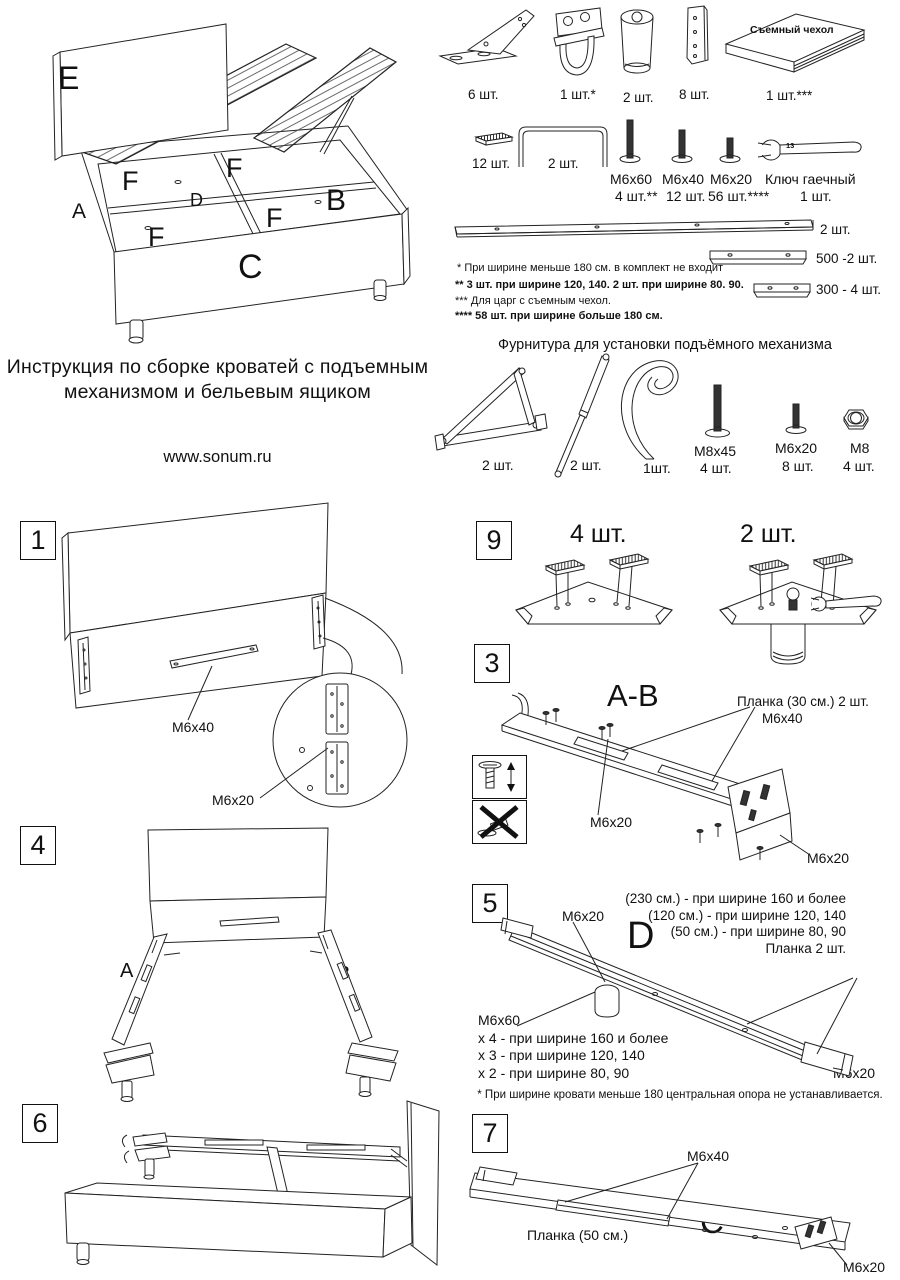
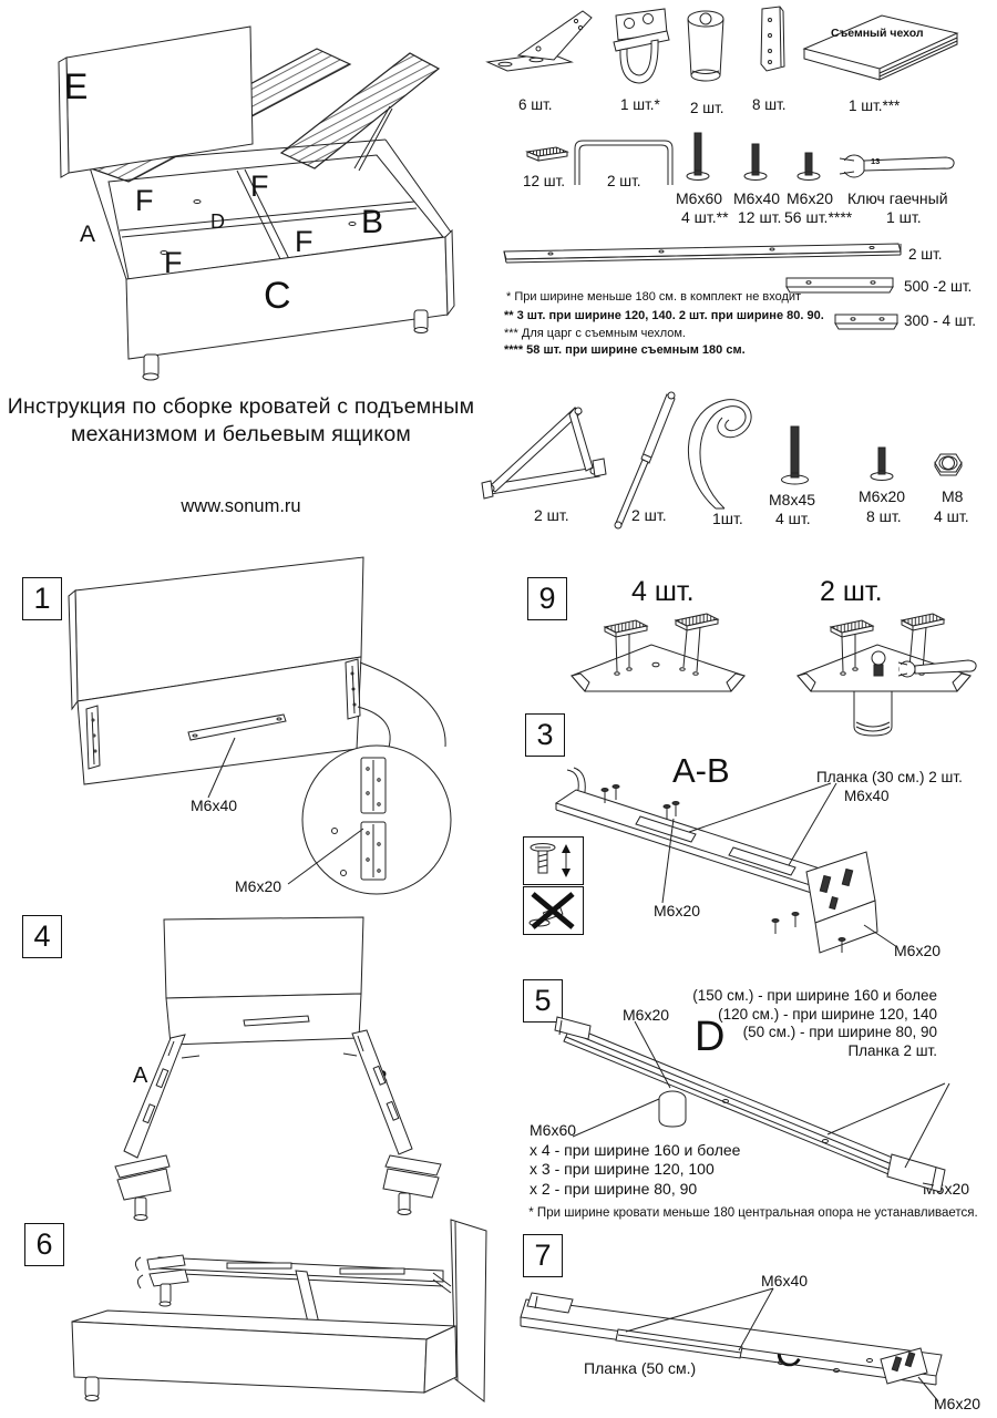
  E
  F
  F
  F
  F
  A
  D
  B
  C
  6 шт.
  1 шт.*
  2 шт.
  8 шт.
  Съемный чехол
  1 шт.***
  12 шт.
  2 шт.
  M6x60
  4 шт.**
  M6x40
  12 шт.
  M6x20
  56 шт.****
  13
  Ключ гаечный
  1 шт.
  2 шт.
  500 -2 шт.
  300 - 4 шт.
  * При ширине меньше 180 см. в комплект не входит
  ** 3 шт. при ширине 120, 140. 2 шт. при ширине 80. 90.
- *** Для царг с съемным чехол.
+ *** Для царг с съемным чехлом.
- **** 58 шт. при ширине больше 180 см.
+ **** 58 шт. при ширине съемным 180 см.
  Инструкция по сборке кроватей с подъемным
  механизмом и бельевым ящиком
  www.sonum.ru
- Фурнитура для установки подъёмного механизма
  2 шт.
  2 шт.
  1шт.
  M8x45
  4 шт.
  M6x20
  8 шт.
  M8
  4 шт.
  1
  M6x40
  M6x20
  9
  4 шт.
  2 шт.
  3
  A-B
  Планка (30 см.) 2 шт.
  M6x40
  M6x20
  M6x20
  4
  A
  5
  M6x20
  D
- (230 см.) - при ширине 160 и более
+ (150 см.) - при ширине 160 и более
  (120 см.) - при ширине 120, 140
  (50 см.) - при ширине 80, 90
  Планка 2 шт.
  M6x60
  x 4 - при ширине 160 и более
- x 3 - при ширине 120, 140
+ x 3 - при ширине 120, 100
  x 2 - при ширине 80, 90
  * При ширине кровати меньше 180 центральная опора не устанавливается.
  6
  7
  M6x40
  Планка (50 см.)
  M6x20
